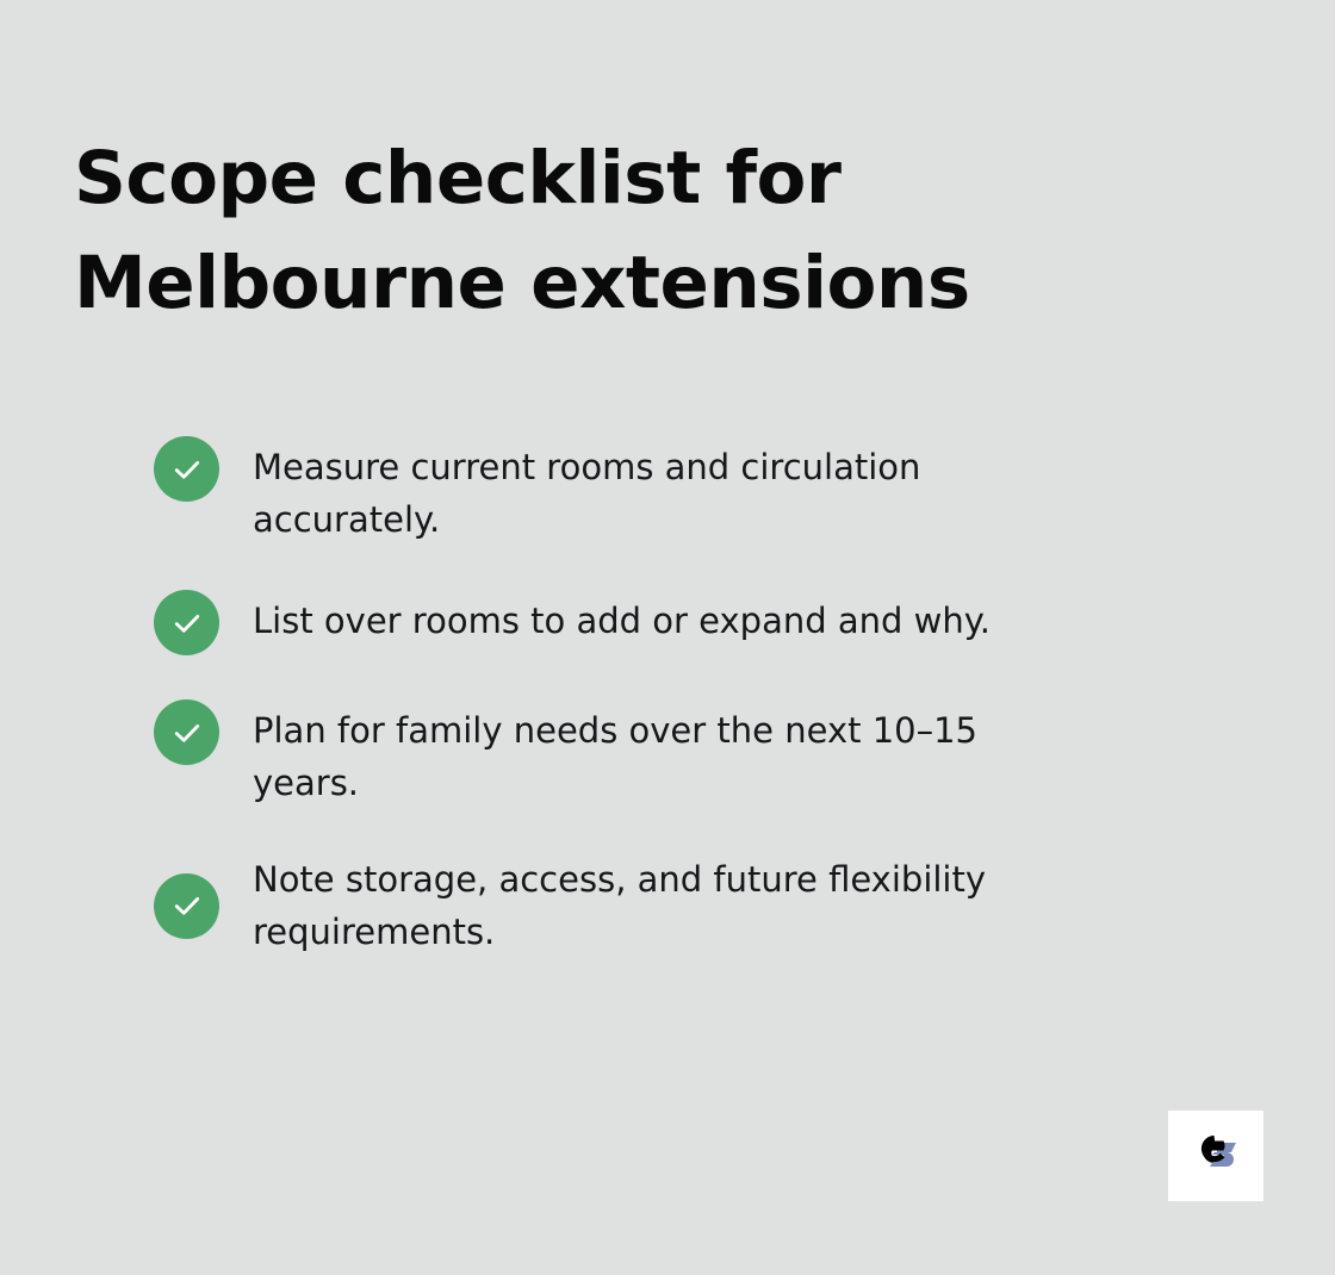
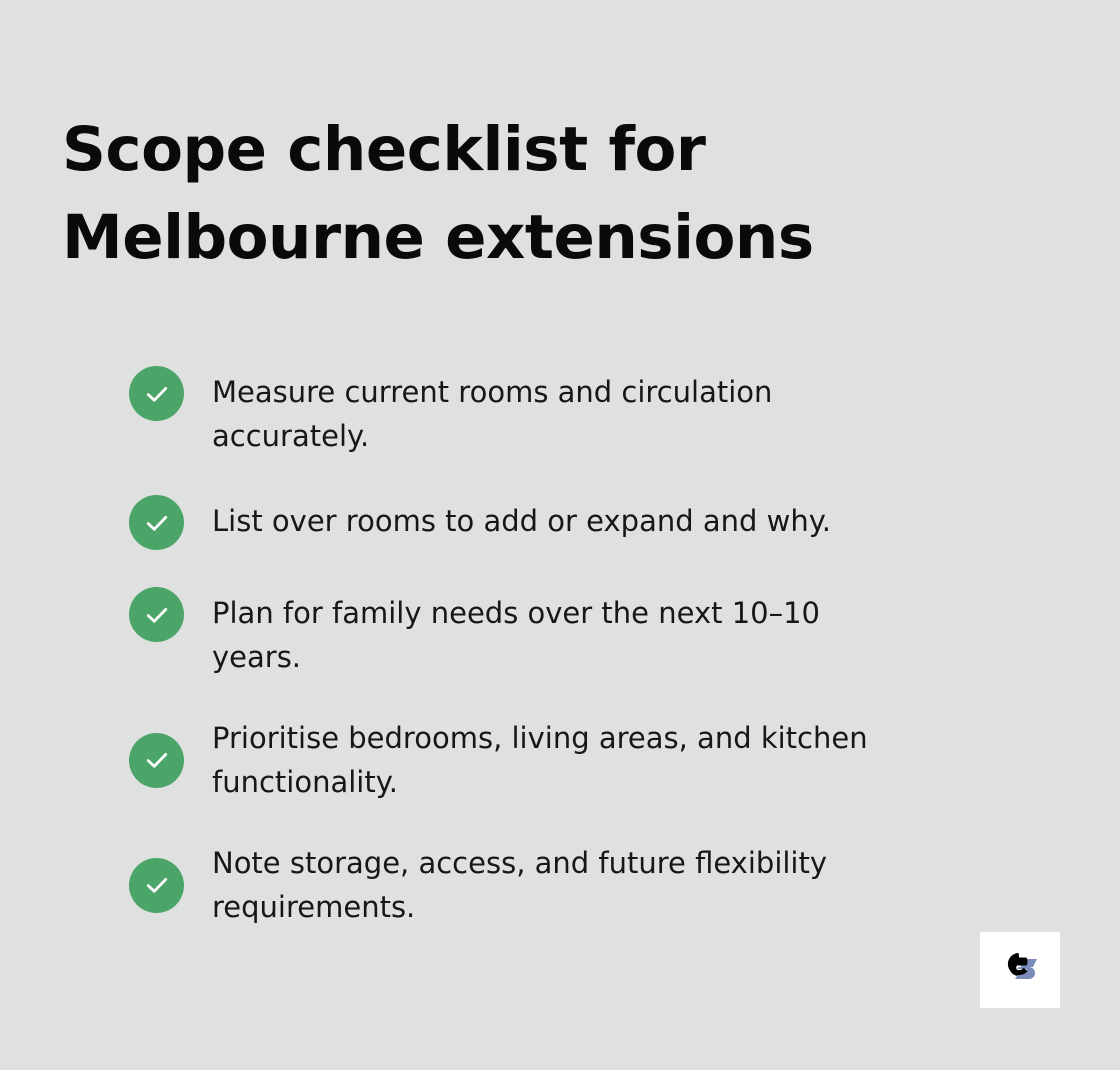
  Scope checklist for Melbourne extensions
  Measure current rooms and circulation accurately.
  List over rooms to add or expand and why.
- Plan for family needs over the next 10–15 years.
+ Plan for family needs over the next 10–10 years.
+ Prioritise bedrooms, living areas, and kitchen functionality.
  Note storage, access, and future flexibility requirements.
